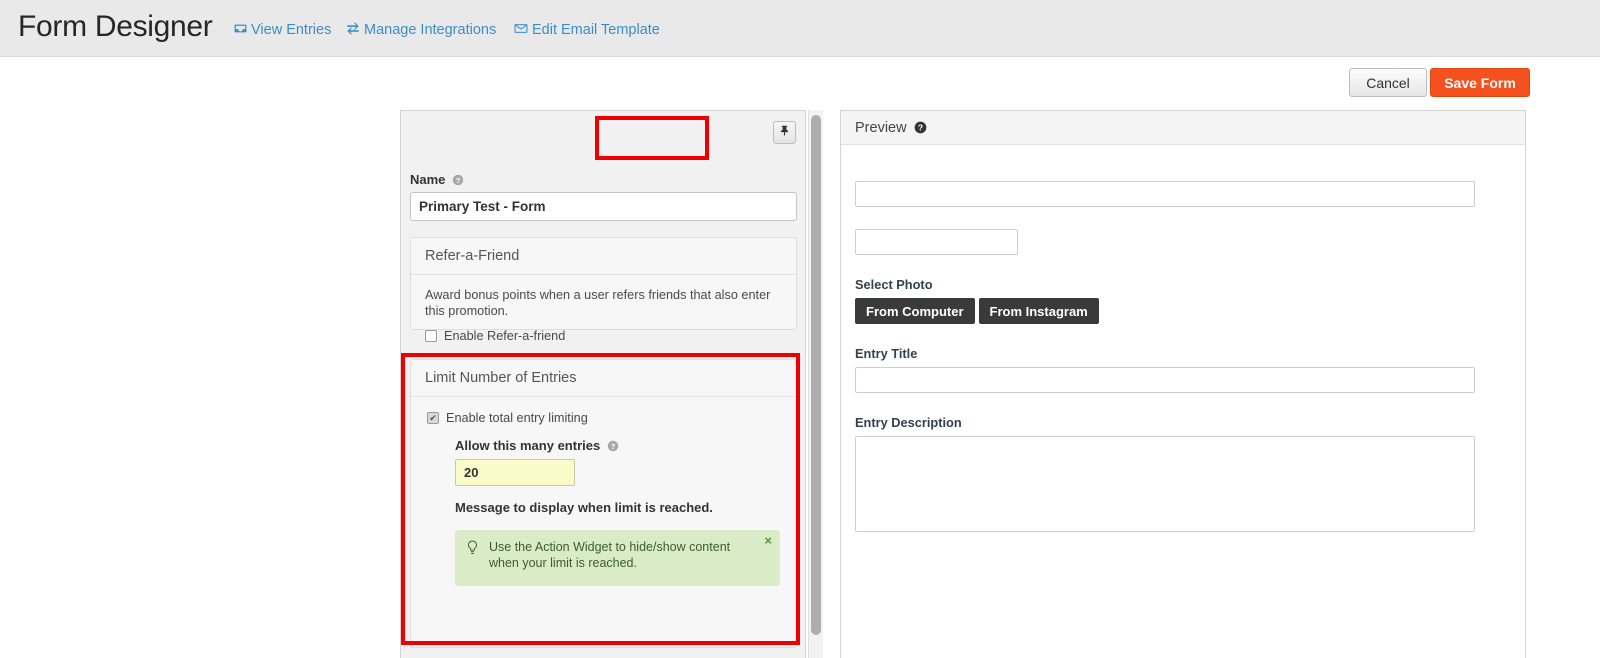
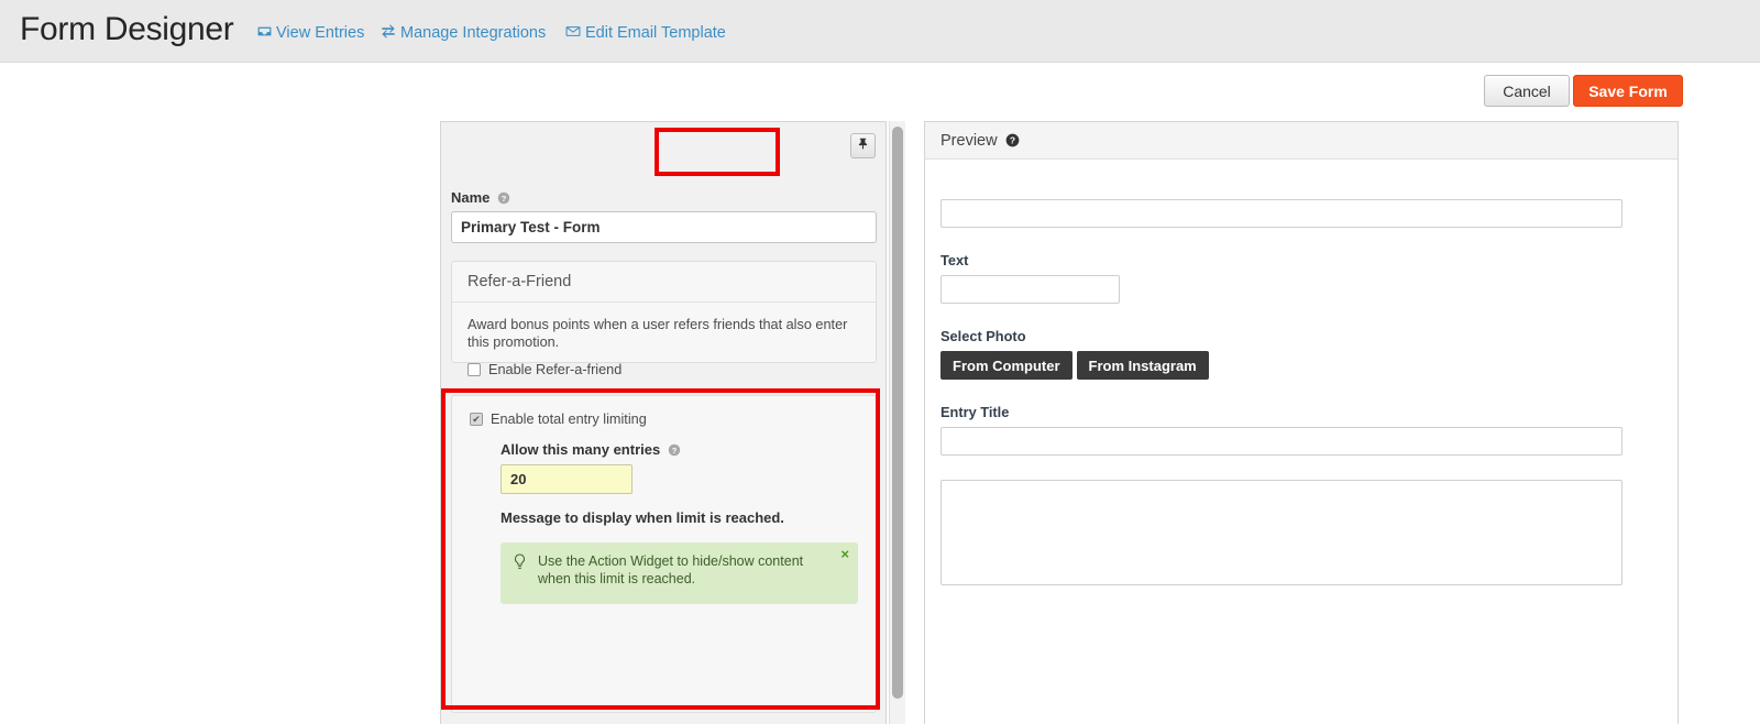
  Form Designer
  View Entries
  Manage Integrations
  Edit Email Template
  Cancel
  Save Form
  Name
  ?
  Primary Test - Form
  Refer-a-Friend
  Award bonus points when a user refers friends that also enter this promotion.
  Enable Refer-a-friend
- Limit Number of Entries
  Enable total entry limiting
  Allow this many entries
  ?
  20
  Message to display when limit is reached.
- Use the Action Widget to hide/show content when your limit is reached.
+ Use the Action Widget to hide/show content when this limit is reached.
  ×
  Preview
  ?
+ Text
  Select Photo
  From Computer
  From Instagram
  Entry Title
- Entry Description
